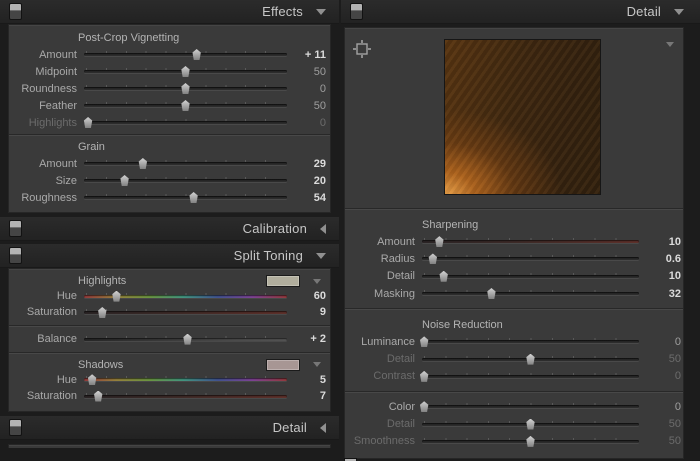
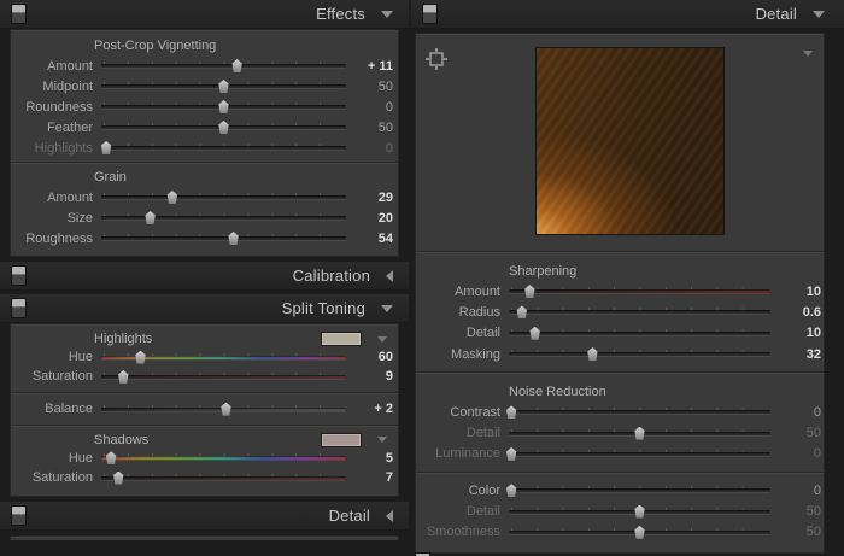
  Effects
  Post-Crop Vignetting
  Amount
  + 11
  Midpoint
  50
  Roundness
  0
  Feather
  50
  Highlights
  0
  Grain
  Amount
  29
  Size
  20
  Roughness
  54
  Calibration
  Split Toning
  Highlights
  Hue
  60
  Saturation
  9
  Balance
  + 2
  Shadows
  Hue
  5
  Saturation
  7
  Detail
  Detail
  Sharpening
  Amount
  10
  Radius
  0.6
  Detail
  10
  Masking
  32
  Noise Reduction
- Luminance
+ Contrast
  0
  Detail
  50
- Contrast
+ Luminance
  0
  Color
  0
  Detail
  50
  Smoothness
  50
